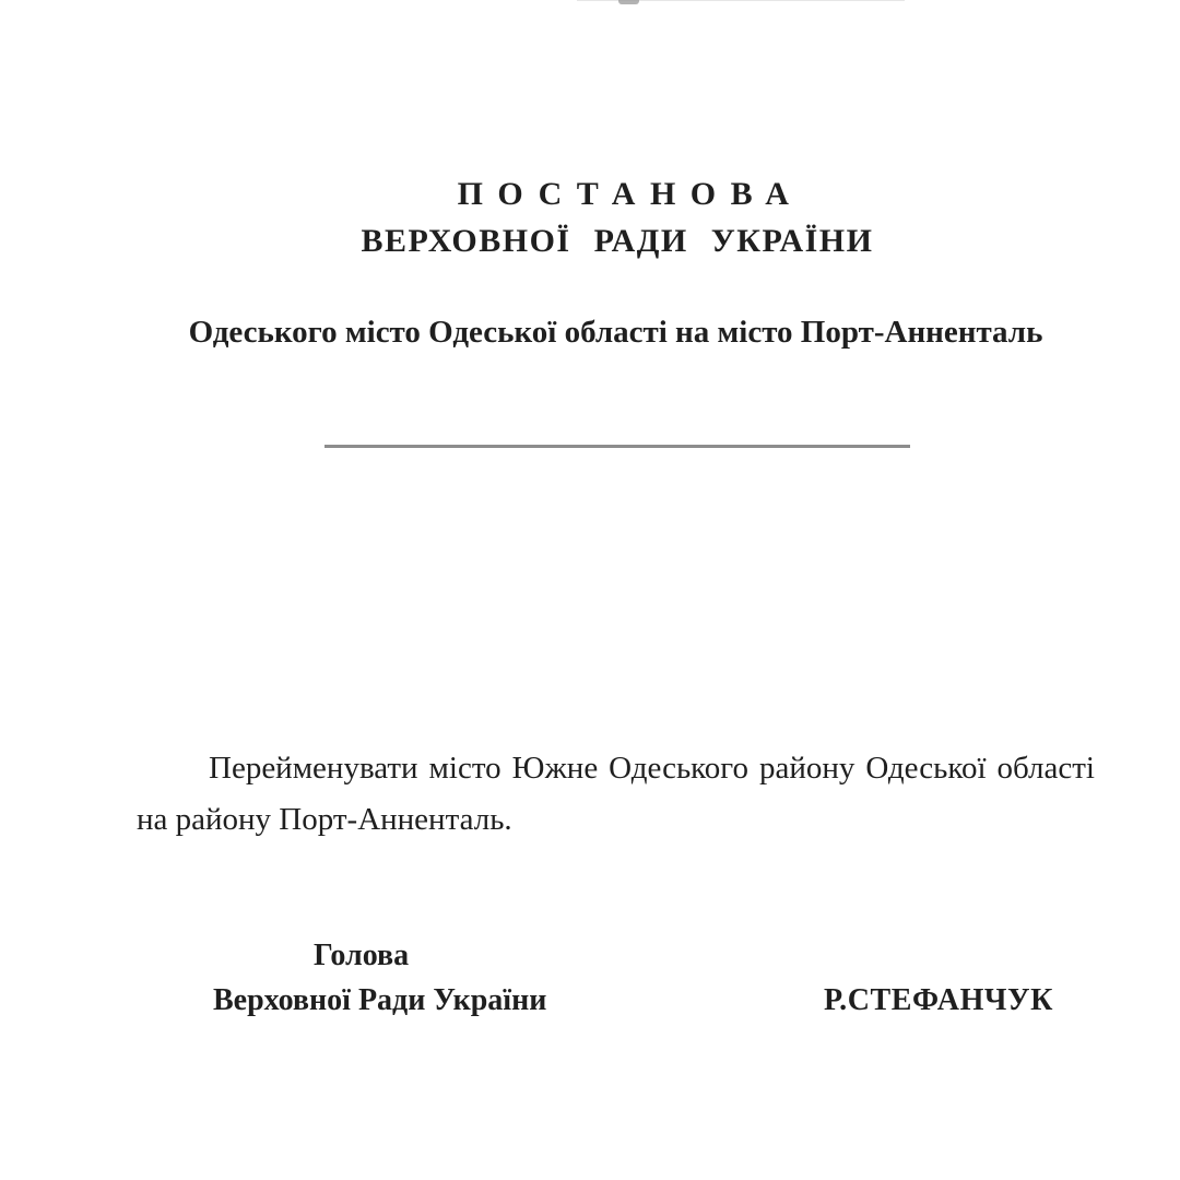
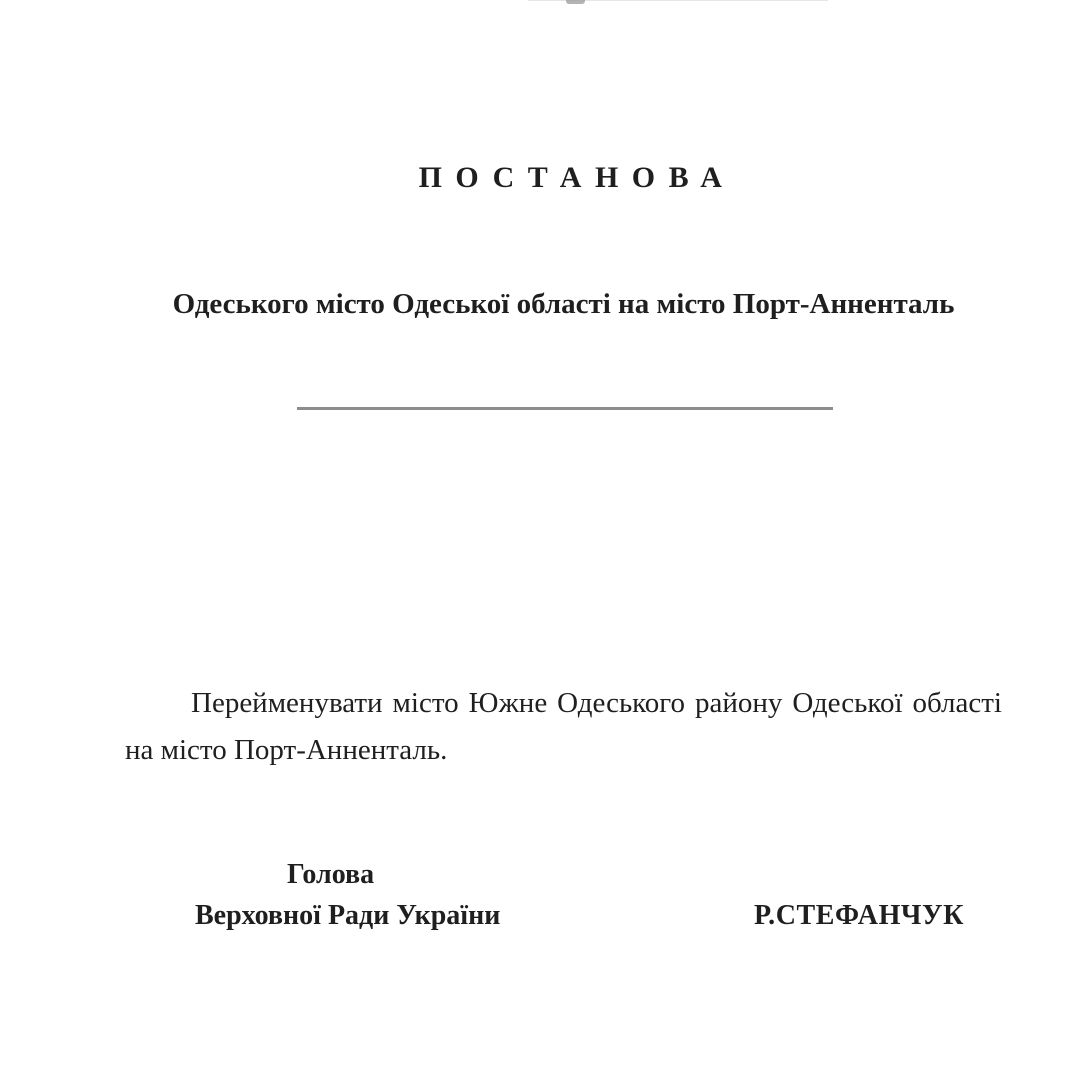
  ПОСТАНОВА
- ВЕРХОВНОЇ РАДИ УКРАЇНИ
  Одеського місто Одеської області на місто Порт-Анненталь
- Перейменувати місто Южне Одеського району Одеської області на району Порт-Анненталь.
+ Перейменувати місто Южне Одеського району Одеської області на місто Порт-Анненталь.
  Голова
  Верховної Ради України
  Р.СТЕФАНЧУК
